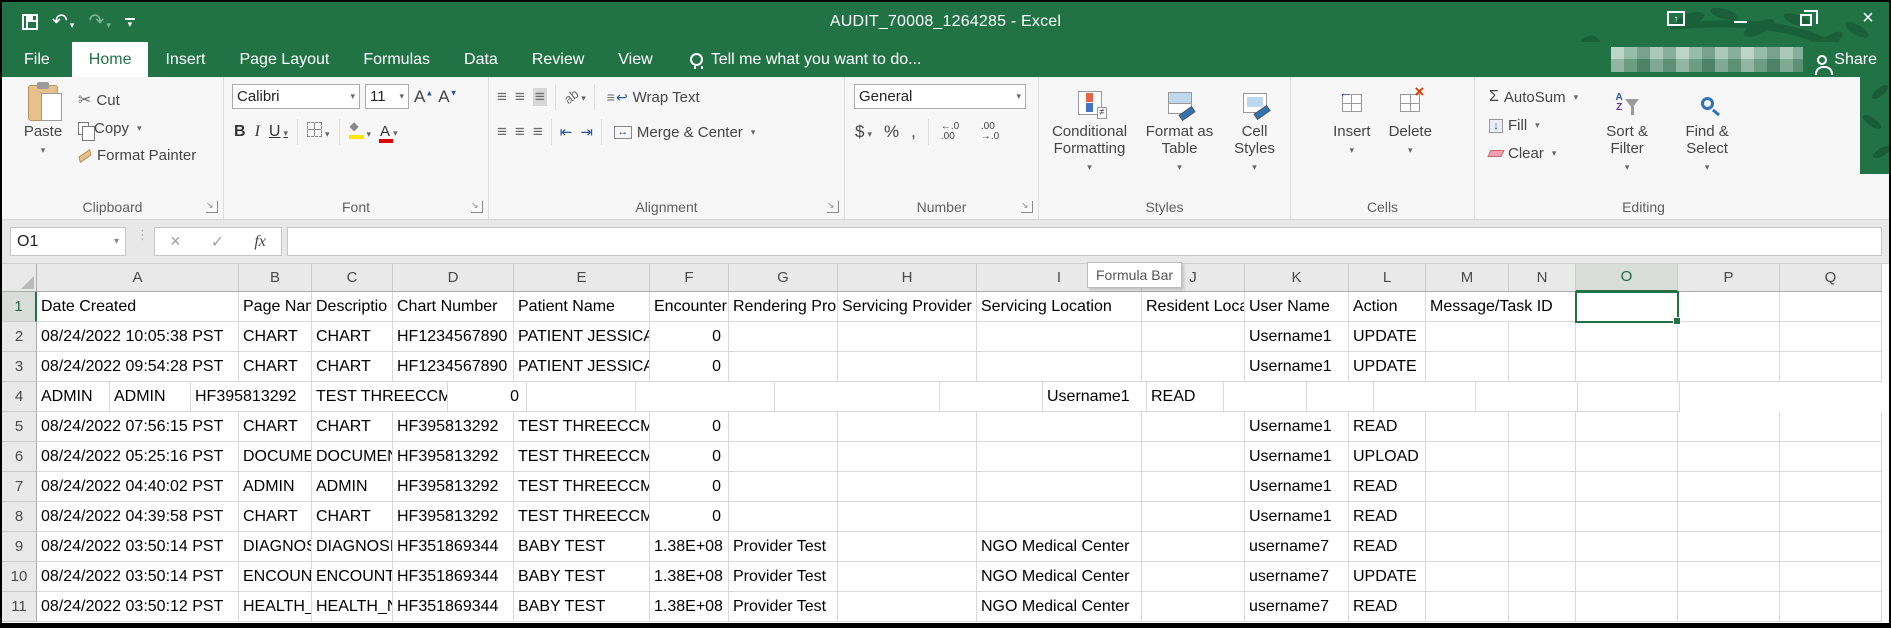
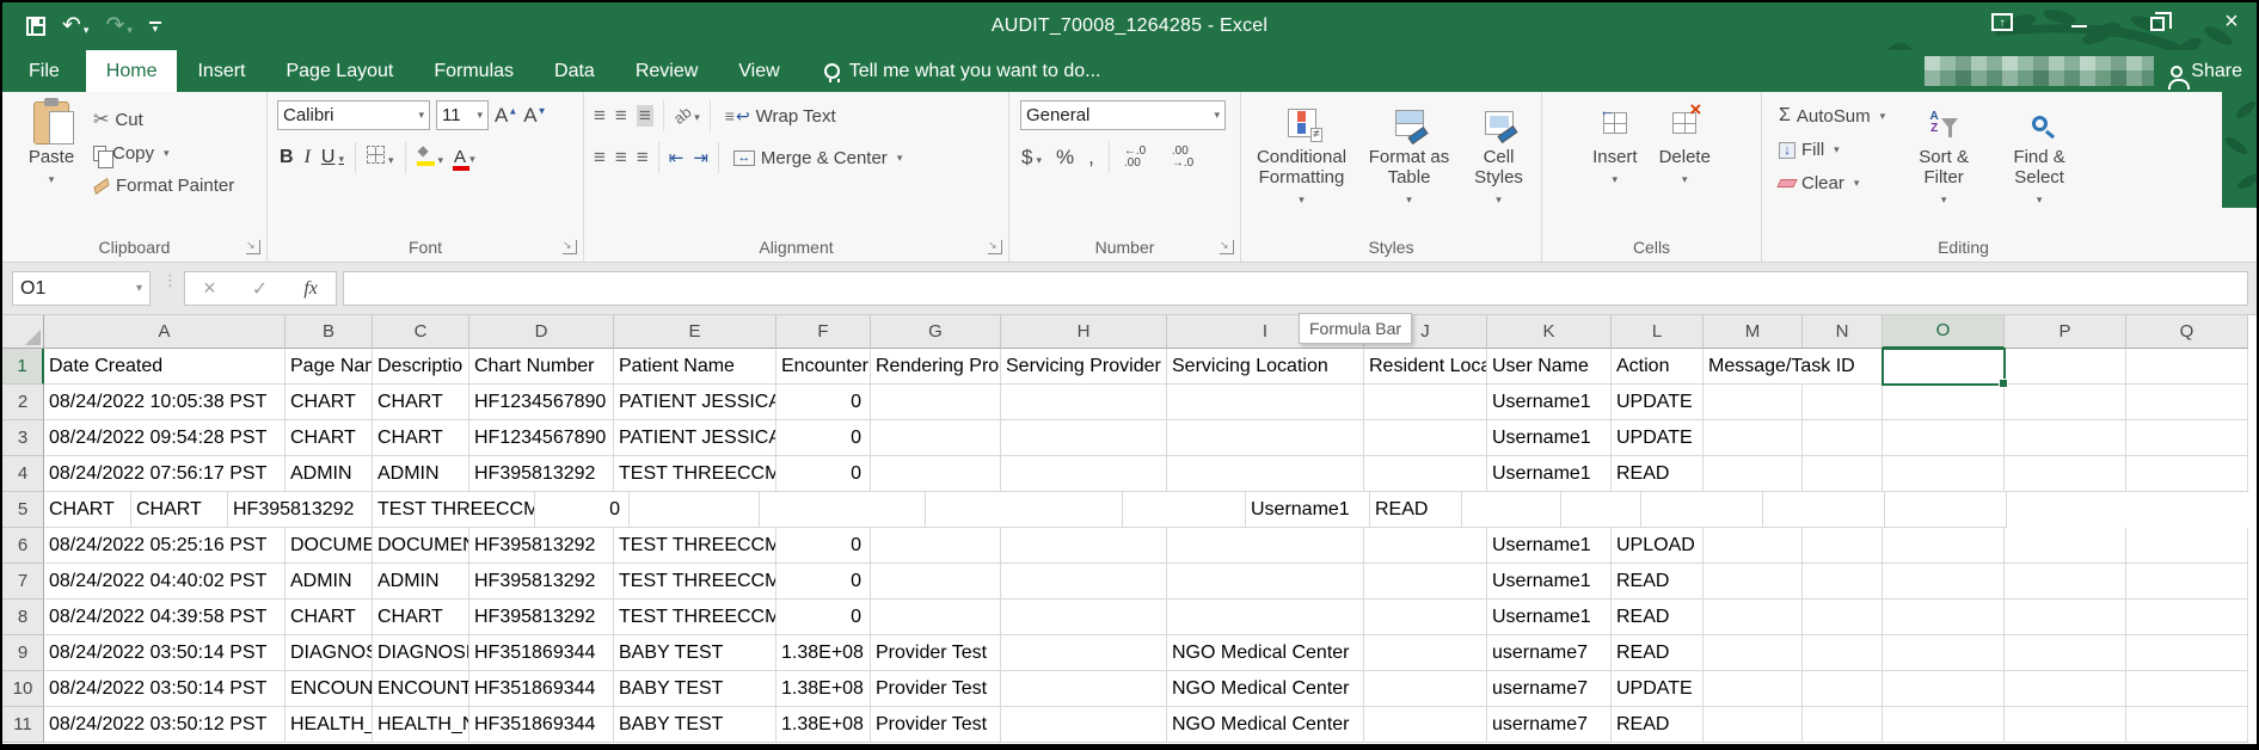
  ▾
  ▾
  AUDIT_70008_1264285 - Excel
  ↑
  ×
  File
  Home
  Insert
  Page Layout
  Formulas
  Data
  Review
  View
  Tell me what you want to do...
  Share
  Paste
  Cut
  Copy
  Format Painter
  Clipboard
  Calibri
  11
  A▲
  A▼
  B
  I
  U
  A
  Font
  ≡
  ≡
  ≡
  Wrap Text
  ≡
  ≡
  ≡
  Merge & Center
  Alignment
  General
  $
  %
  ,
  ←.0 .00
  .00 →.0
  Number
  Conditional Formatting
  Format as Table
  Cell Styles
  Styles
  Insert
  Delete
  Cells
  AutoSum
  ↓
  Fill
  Clear
  A
  Z
  Sort & Filter
  Find & Select
  Editing
  O1
  ⋮
  ×
  ✓
  fx
  A
  B
  C
  D
  E
  F
  G
  H
  I
  J
  K
  L
  M
  N
  O
  P
  Q
  1
  Date Created
  Page Nam
  Descriptio
  Chart Number
  Patient Name
  Encounter
  Rendering Pro
  Servicing Provider
  Servicing Location
  Resident Loca
  User Name
  Action
  Message/Task ID
  2
  08/24/2022 10:05:38 PST
  CHART
  CHART
  HF1234567890
  PATIENT JESSICA
  0
  Username1
  UPDATE
  3
  08/24/2022 09:54:28 PST
  CHART
  CHART
  HF1234567890
  PATIENT JESSICA
  0
  Username1
  UPDATE
  4
+ 08/24/2022 07:56:17 PST
  ADMIN
  ADMIN
  HF395813292
  TEST THREECCM
  0
  Username1
  READ
  5
- 08/24/2022 07:56:15 PST
  CHART
  CHART
  HF395813292
  TEST THREECCM
  0
  Username1
  READ
  6
  08/24/2022 05:25:16 PST
  DOCUME
  DOCUMEN
  HF395813292
  TEST THREECCM
  0
  Username1
  UPLOAD
  7
  08/24/2022 04:40:02 PST
  ADMIN
  ADMIN
  HF395813292
  TEST THREECCM
  0
  Username1
  READ
  8
  08/24/2022 04:39:58 PST
  CHART
  CHART
  HF395813292
  TEST THREECCM
  0
  Username1
  READ
  9
  08/24/2022 03:50:14 PST
  DIAGNOS
  DIAGNOSI
  HF351869344
  BABY TEST
  1.38E+08
  Provider Test
  NGO Medical Center
  username7
  READ
  10
  08/24/2022 03:50:14 PST
  ENCOUN
  ENCOUNT
  HF351869344
  BABY TEST
  1.38E+08
  Provider Test
  NGO Medical Center
  username7
  UPDATE
  11
  08/24/2022 03:50:12 PST
  HEALTH_
  HEALTH_N
  HF351869344
  BABY TEST
  1.38E+08
  Provider Test
  NGO Medical Center
  username7
  READ
  Formula Bar
